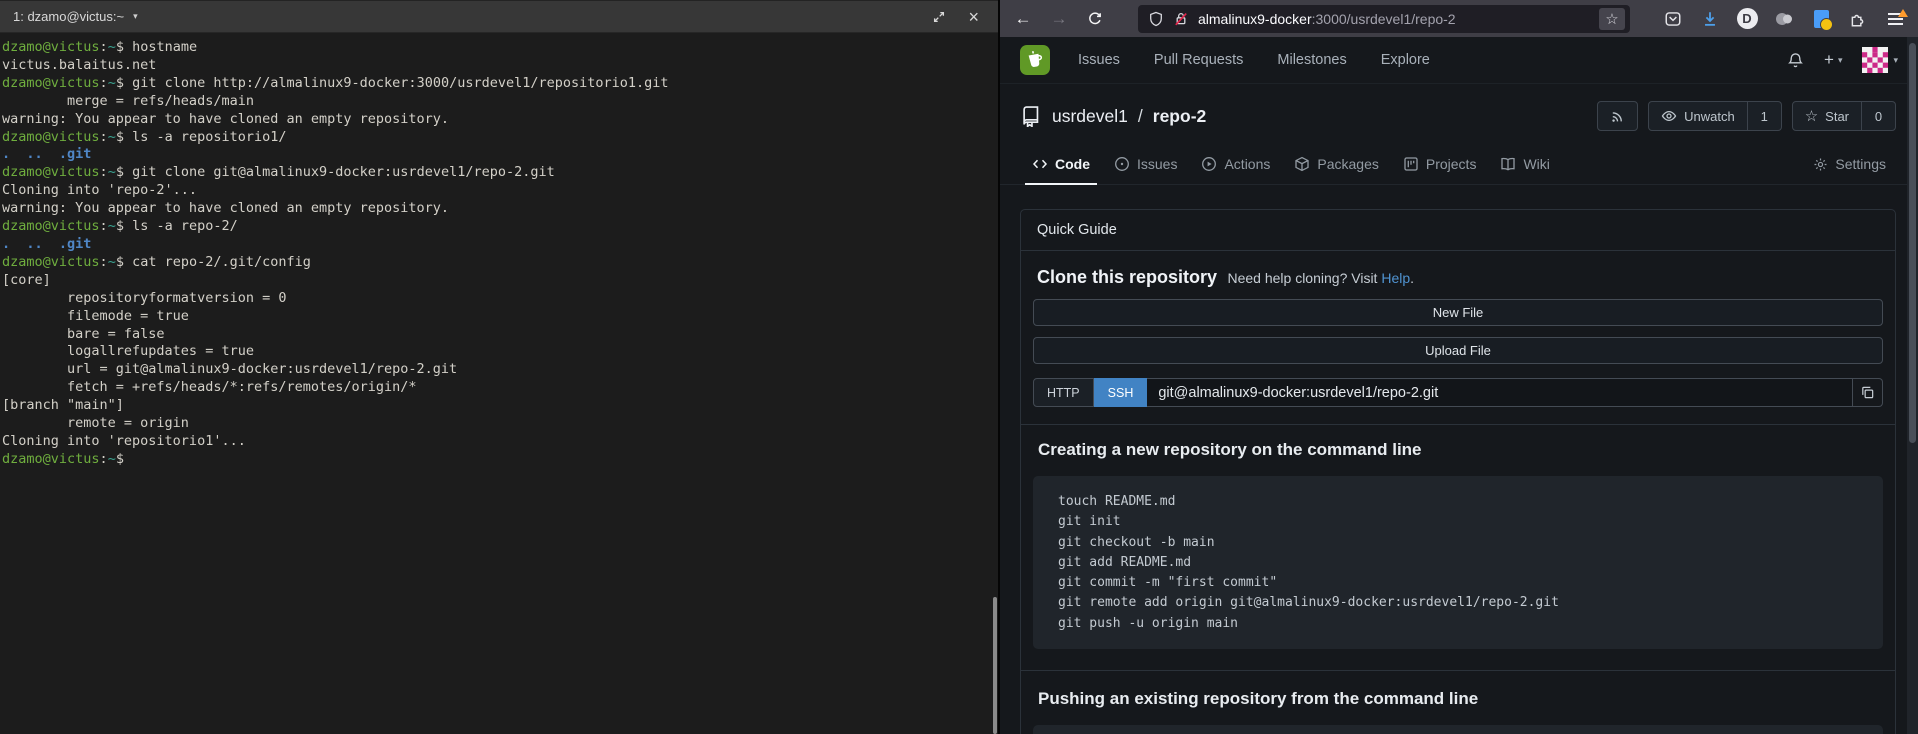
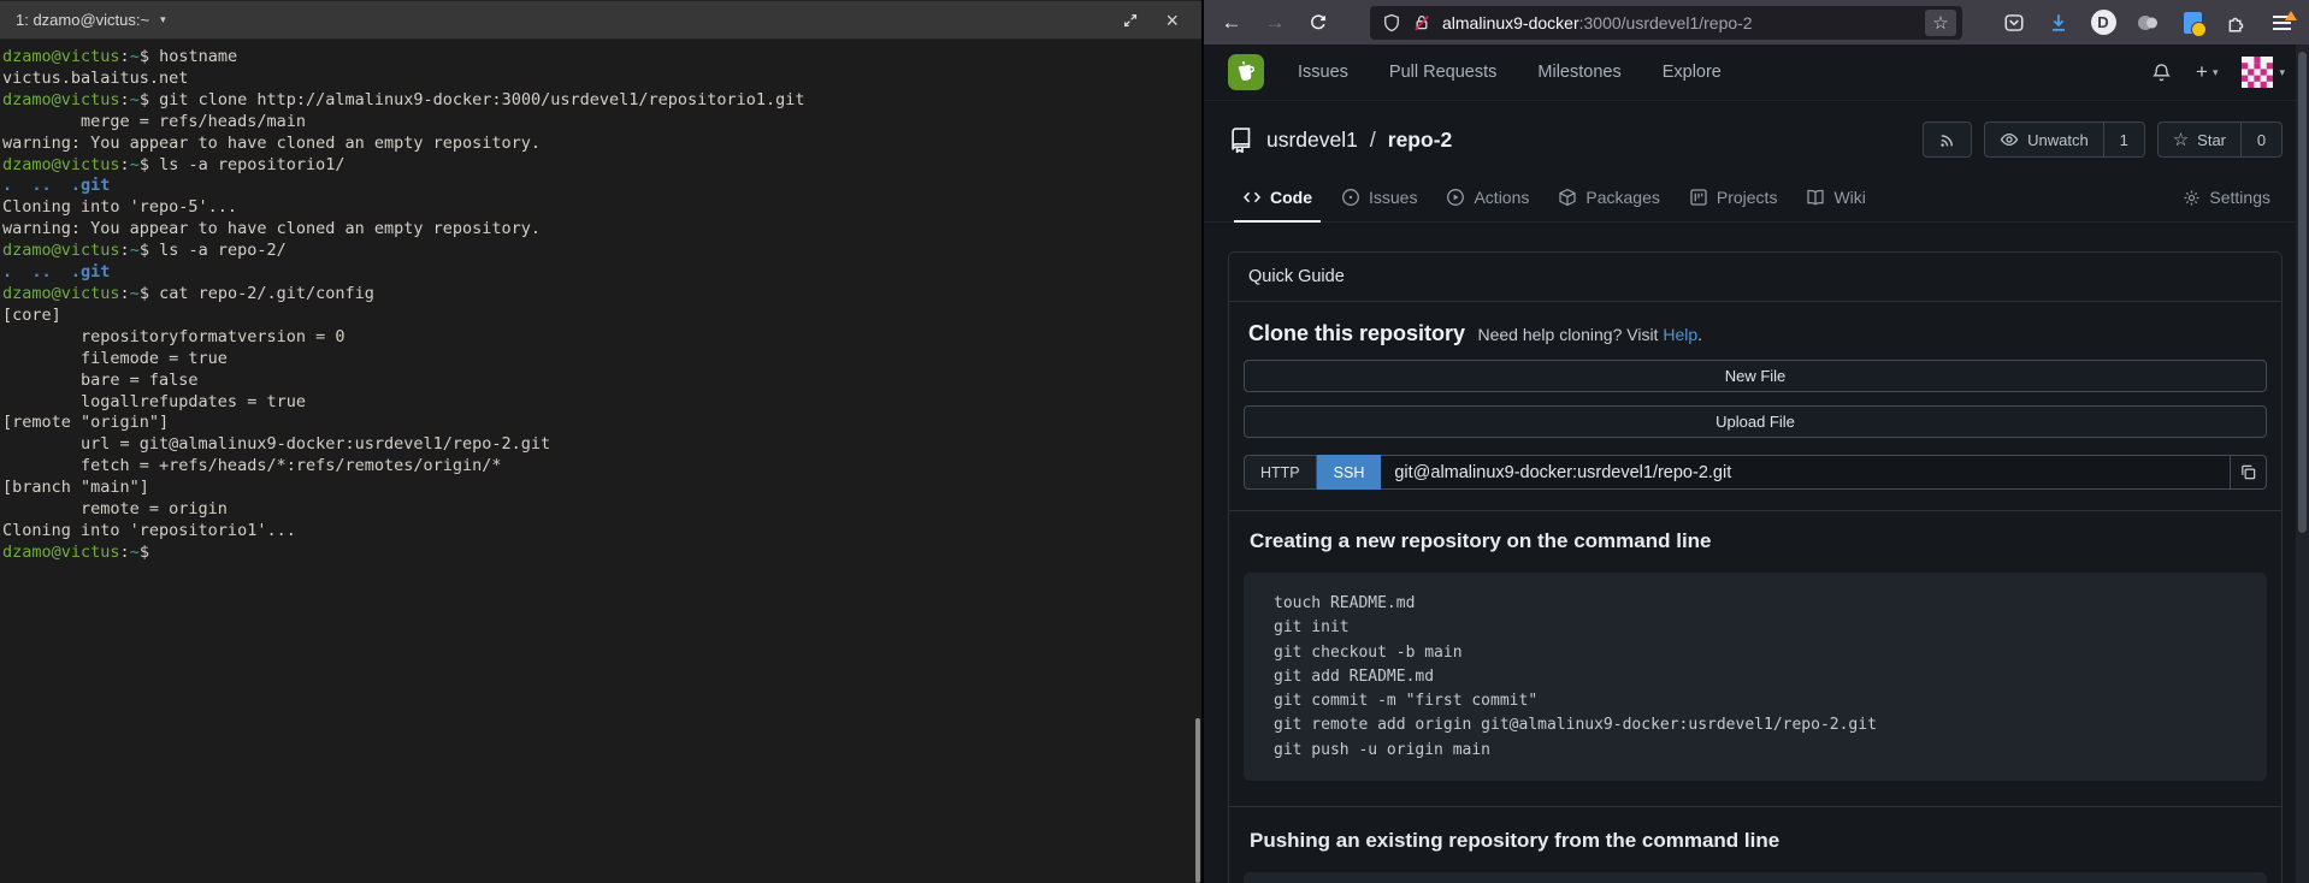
  1: dzamo@victus:~
  ▾
  ×
  dzamo@victus:~$ hostname
  victus.balaitus.net
  dzamo@victus:~$ git clone http://almalinux9-docker:3000/usrdevel1/repositorio1.git
  merge = refs/heads/main
  warning: You appear to have cloned an empty repository.
  dzamo@victus:~$ ls -a repositorio1/
  . .. .git
- dzamo@victus:~$ git clone git@almalinux9-docker:usrdevel1/repo-2.git
- Cloning into 'repo-2'...
+ Cloning into 'repo-5'...
  warning: You appear to have cloned an empty repository.
  dzamo@victus:~$ ls -a repo-2/
  . .. .git
  dzamo@victus:~$ cat repo-2/.git/config
  [core]
  repositoryformatversion = 0
  filemode = true
  bare = false
  logallrefupdates = true
+ [remote "origin"]
  url = git@almalinux9-docker:usrdevel1/repo-2.git
  fetch = +refs/heads/*:refs/remotes/origin/*
  [branch "main"]
  remote = origin
  Cloning into 'repositorio1'...
  dzamo@victus:~$
  ←
  →
  almalinux9-docker
  :3000/usrdevel1/repo-2
  ☆
  D
  Issues
  Pull Requests
  Milestones
  Explore
  +
  ▾
  ▾
  usrdevel1
  /
  repo-2
  Unwatch
  1
  ☆
  Star
  0
  Code
  Issues
  Actions
  Packages
  Projects
  Wiki
  Settings
  Quick Guide
  Clone this repository Need help cloning? Visit Help.
  New File
  Upload File
  HTTP
  SSH
  git@almalinux9-docker:usrdevel1/repo-2.git
  Creating a new repository on the command line
  touch README.md
  git init
  git checkout -b main
  git add README.md
  git commit -m "first commit"
  git remote add origin git@almalinux9-docker:usrdevel1/repo-2.git
  git push -u origin main
  Pushing an existing repository from the command line
